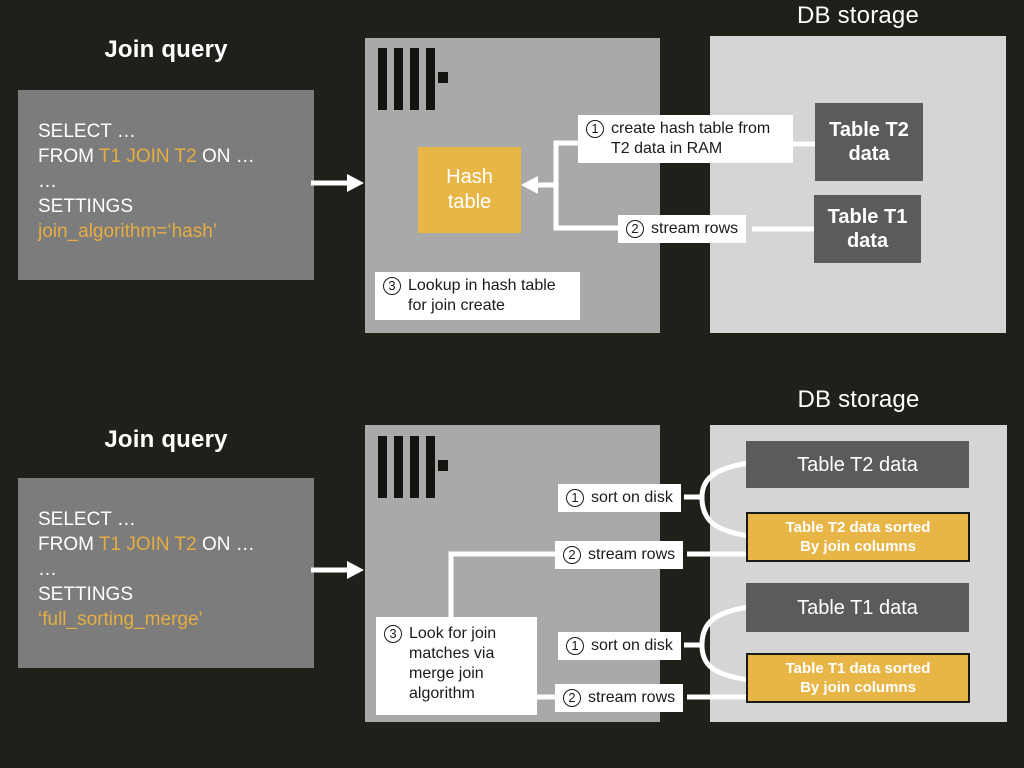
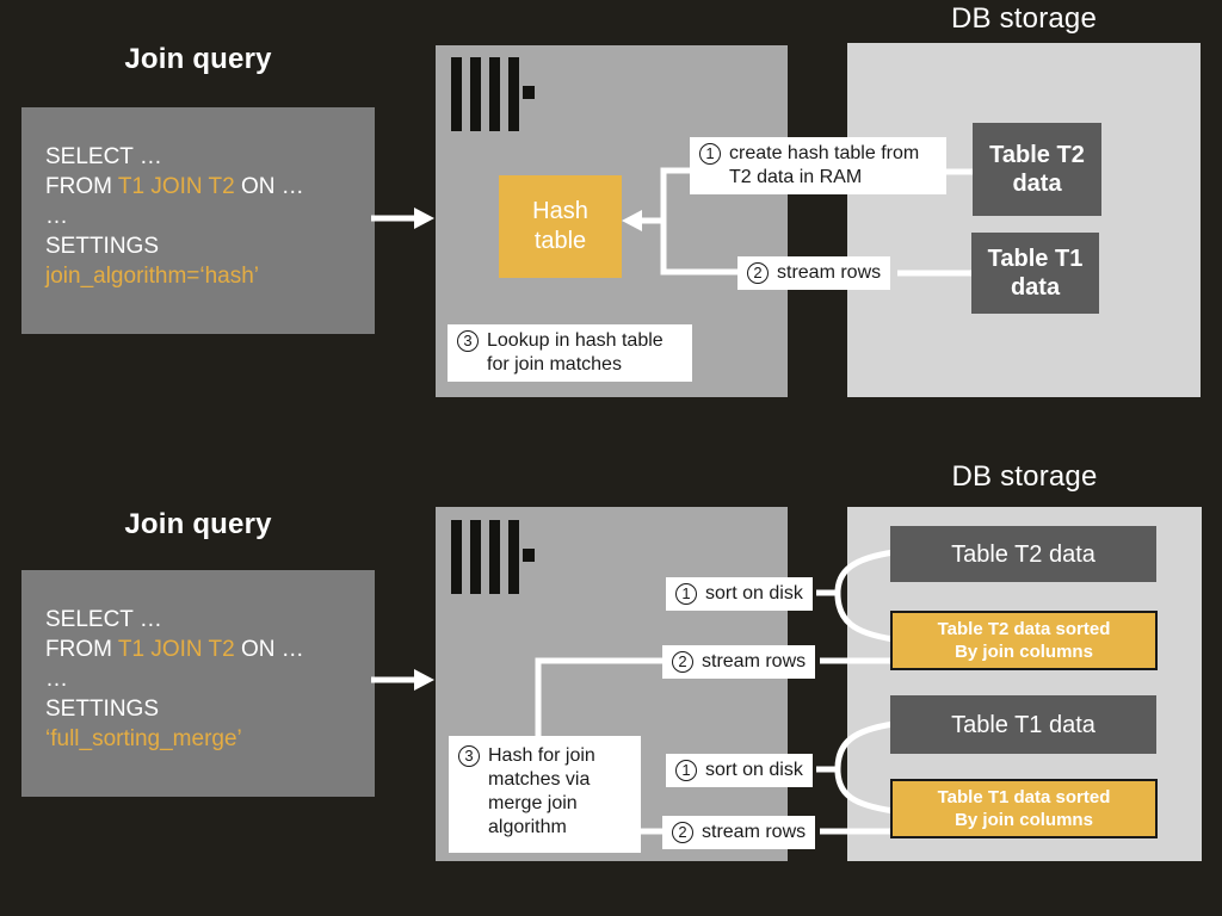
  Join query
  DB storage
  SELECT …
  FROM T1 JOIN T2 ON …
  …
  SETTINGS
  join_algorithm=‘hash’
  Join query
  DB storage
  SELECT …
  FROM T1 JOIN T2 ON …
  …
  SETTINGS
  ‘full_sorting_merge’
  Hash table
  Table T2 data
  Table T1 data
  1
  create hash table from T2 data in RAM
  2
  stream rows
  3
- Lookup in hash table for join create
+ Lookup in hash table for join matches
  Table T2 data
  Table T2 data sorted
  By join columns
  Table T1 data
  Table T1 data sorted
  By join columns
  1
  sort on disk
  2
  stream rows
  3
- Look for join matches via merge join algorithm
+ Hash for join matches via merge join algorithm
  1
  sort on disk
  2
  stream rows
